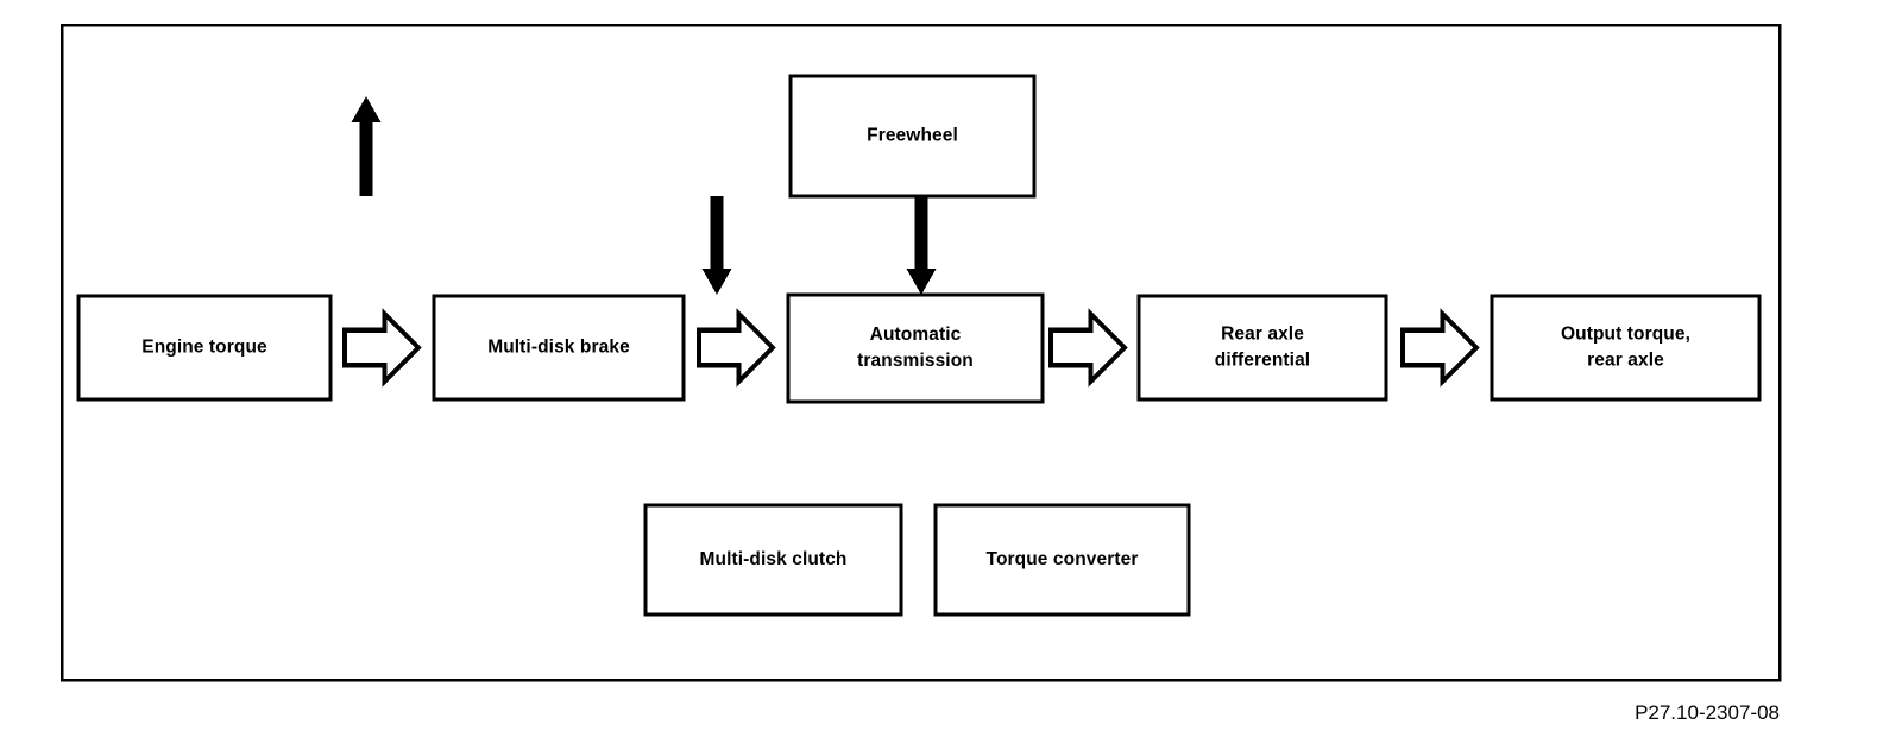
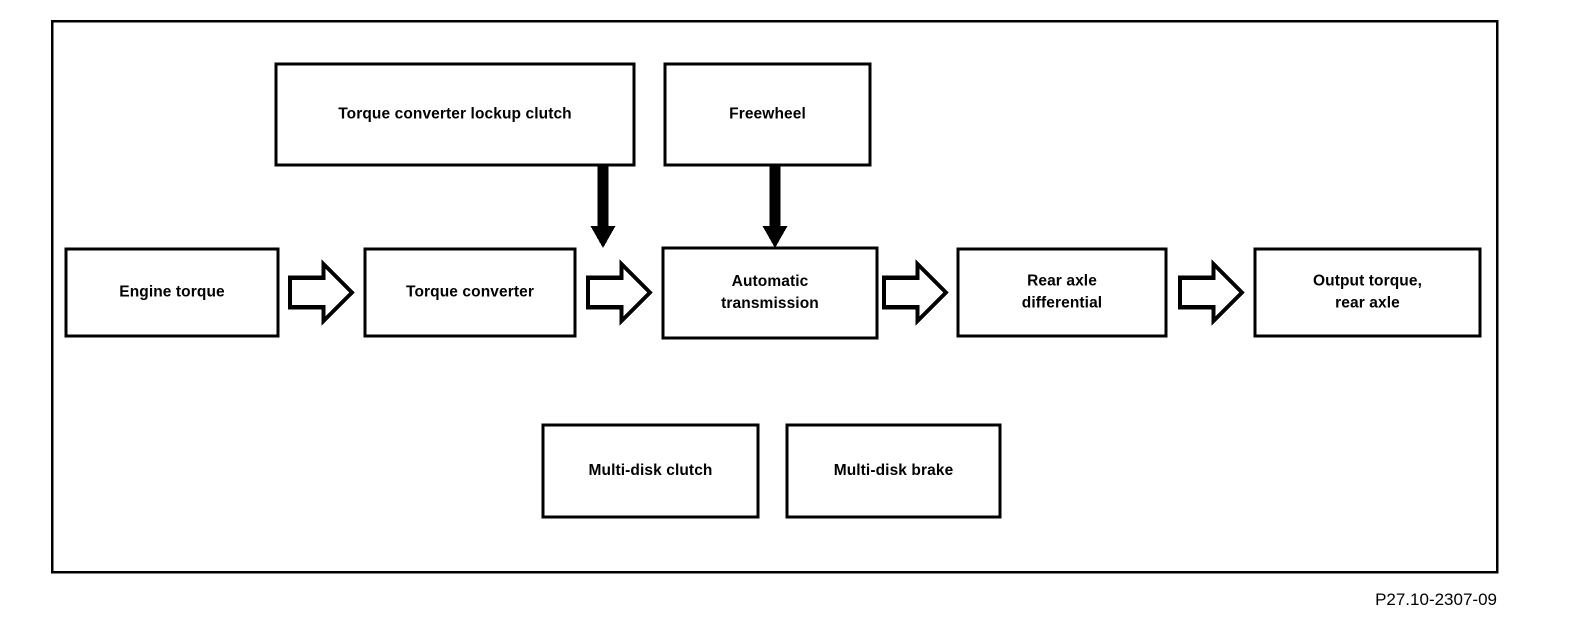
+ Torque converter lockup clutch
  Freewheel
  Engine torque
- Multi-disk brake
+ Torque converter
  Automatic
  transmission
  Rear axle
  differential
  Output torque,
  rear axle
  Multi-disk clutch
- Torque converter
+ Multi-disk brake
- P27.10-2307-08
+ P27.10-2307-09
